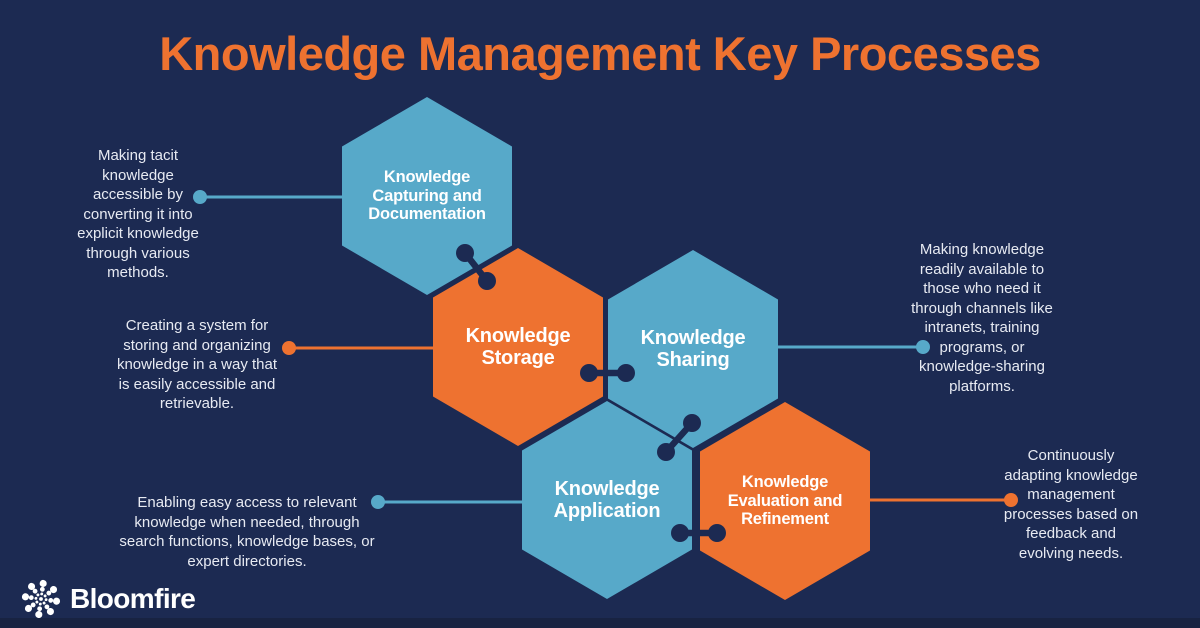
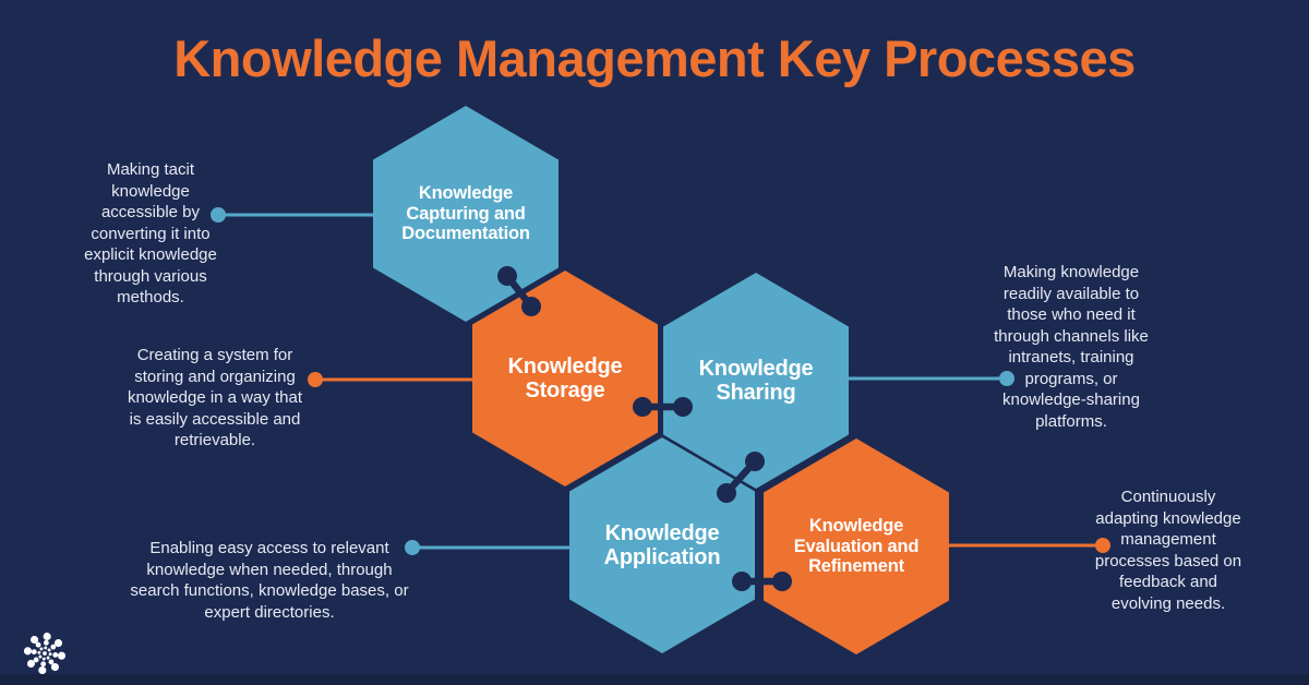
  Knowledge Management Key Processes
  Knowledge
  Capturing and
  Documentation
  Knowledge
  Storage
  Knowledge
  Sharing
  Knowledge
  Application
  Knowledge
  Evaluation and
  Refinement
  Making tacit
  knowledge
  accessible by
  converting it into
  explicit knowledge
  through various
  methods.
  Creating a system for
  storing and organizing
  knowledge in a way that
  is easily accessible and
  retrievable.
  Making knowledge
  readily available to
  those who need it
  through channels like
  intranets, training
  programs, or
  knowledge-sharing
  platforms.
  Enabling easy access to relevant
  knowledge when needed, through
  search functions, knowledge bases, or
  expert directories.
  Continuously
  adapting knowledge
  management
  processes based on
  feedback and
  evolving needs.
- Bloomfire
